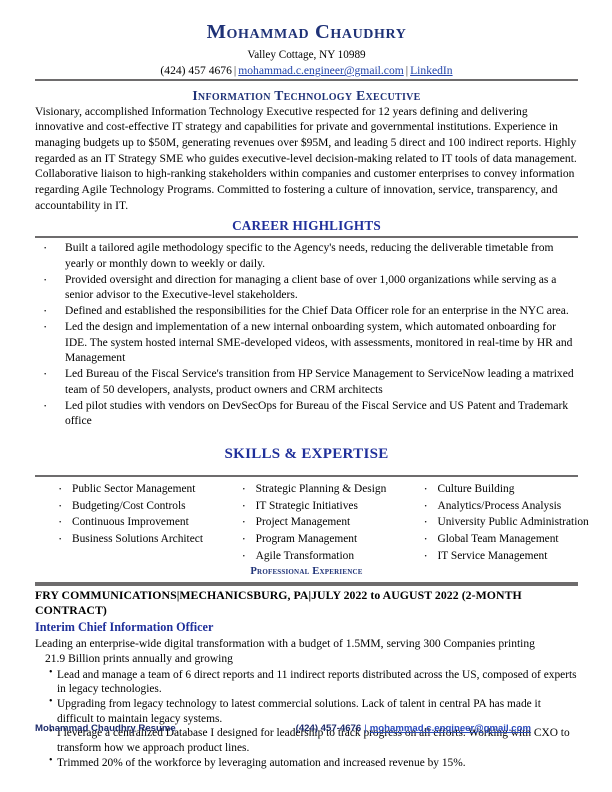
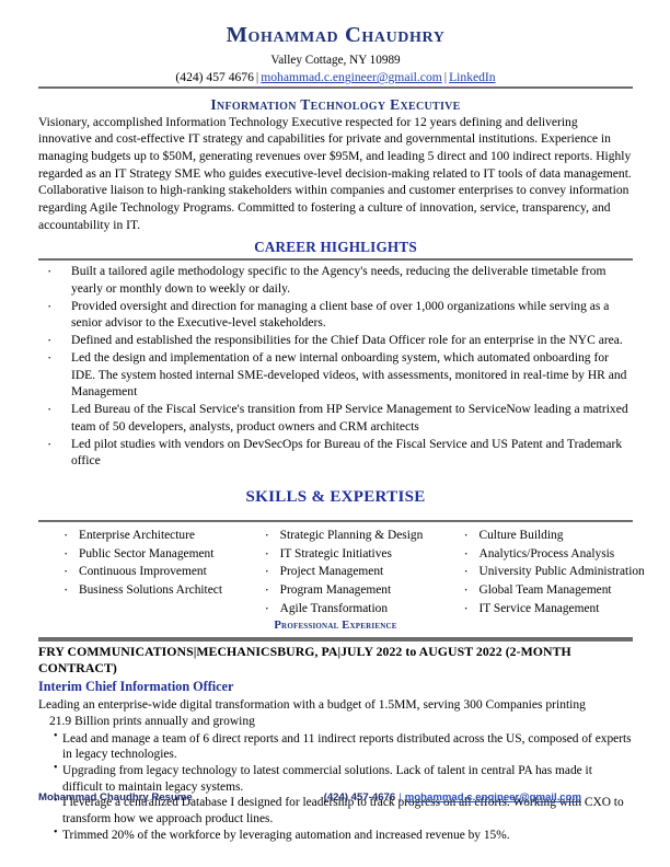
  Mohammad Chaudhry
  Valley Cottage, NY 10989
  (424) 457 4676 | mohammad.c.engineer@gmail.com | LinkedIn
  Information Technology Executive
  Visionary, accomplished Information Technology Executive respected for 12 years defining and delivering innovative and cost-effective IT strategy and capabilities for private and governmental institutions. Experience in managing budgets up to $50M, generating revenues over $95M, and leading 5 direct and 100 indirect reports. Highly regarded as an IT Strategy SME who guides executive-level decision-making related to IT tools of data management. Collaborative liaison to high-ranking stakeholders within companies and customer enterprises to convey information regarding Agile Technology Programs. Committed to fostering a culture of innovation, service, transparency, and accountability in IT.
  CAREER HIGHLIGHTS
  Built a tailored agile methodology specific to the Agency's needs, reducing the deliverable timetable from yearly or monthly down to weekly or daily.
  Provided oversight and direction for managing a client base of over 1,000 organizations while serving as a senior advisor to the Executive-level stakeholders.
  Defined and established the responsibilities for the Chief Data Officer role for an enterprise in the NYC area.
  Led the design and implementation of a new internal onboarding system, which automated onboarding for IDE. The system hosted internal SME-developed videos, with assessments, monitored in real-time by HR and Management
  Led Bureau of the Fiscal Service's transition from HP Service Management to ServiceNow leading a matrixed team of 50 developers, analysts, product owners and CRM architects
  Led pilot studies with vendors on DevSecOps for Bureau of the Fiscal Service and US Patent and Trademark office
  SKILLS & EXPERTISE
+ Enterprise Architecture
  Public Sector Management
- Budgeting/Cost Controls
  Continuous Improvement
  Business Solutions Architect
  Strategic Planning & Design
  IT Strategic Initiatives
  Project Management
  Program Management
  Agile Transformation
  Culture Building
  Analytics/Process Analysis
  University Public Administration
  Global Team Management
  IT Service Management
  Professional Experience
  FRY COMMUNICATIONS|MECHANICSBURG, PA|JULY 2022 to AUGUST 2022 (2-MONTH CONTRACT)
  Interim Chief Information Officer
  Leading an enterprise-wide digital transformation with a budget of 1.5MM, serving 300 Companies printing
  21.9 Billion prints annually and growing
  Lead and manage a team of 6 direct reports and 11 indirect reports distributed across the US, composed of experts in legacy technologies.
  Upgrading from legacy technology to latest commercial solutions. Lack of talent in central PA has made it difficult to maintain legacy systems.
  I leverage a centralized Database I designed for leadership to track progress on all efforts. Working with CXO to transform how we approach product lines.
  Trimmed 20% of the workforce by leveraging automation and increased revenue by 15%.
  Mohammad Chaudhry Resume
  (424) 457-4676 | mohammad.c.engineer@gmail.com
